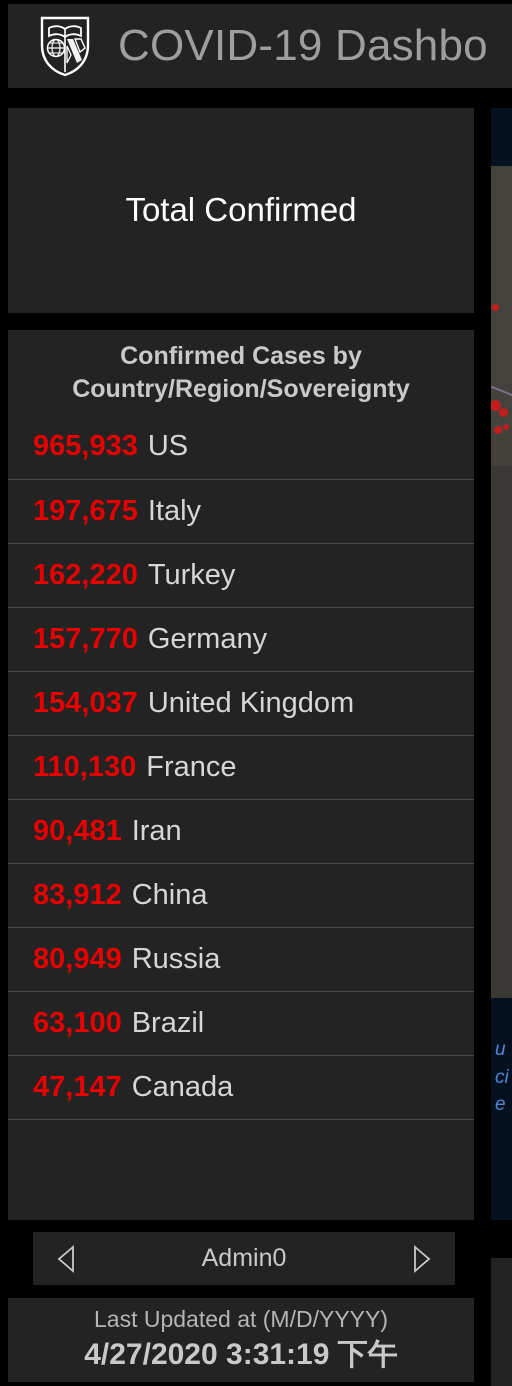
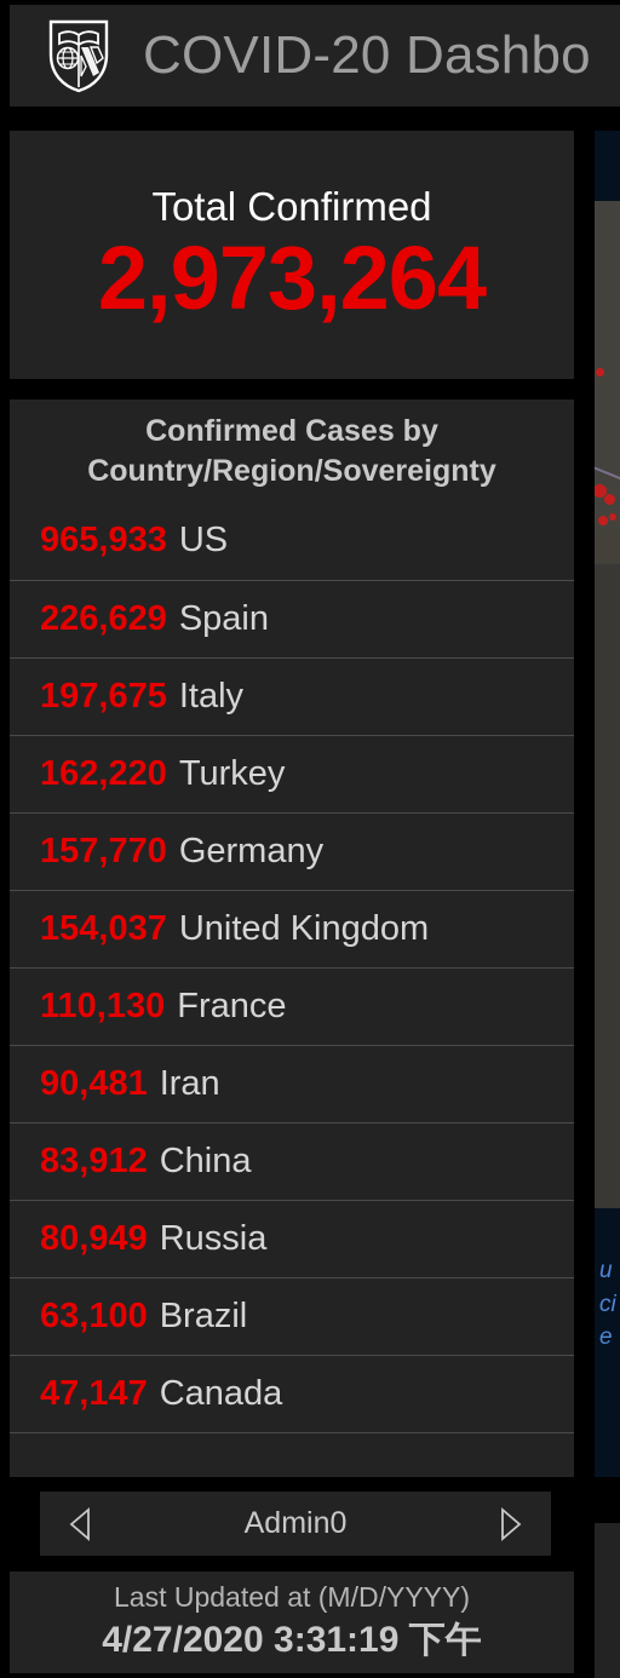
- COVID-19 Dashbo
+ COVID-20 Dashbo
  Total Confirmed
+ 2,973,264
  Confirmed Cases by
  Country/Region/Sovereignty
  965,933
  US
+ 226,629
+ Spain
  197,675
  Italy
  162,220
  Turkey
  157,770
  Germany
  154,037
  United Kingdom
  110,130
  France
  90,481
  Iran
  83,912
  China
  80,949
  Russia
  63,100
  Brazil
  47,147
  Canada
  Admin0
  Last Updated at (M/D/YYYY)
  4/27/2020 3:31:19 下午
  u
  ci
  e
